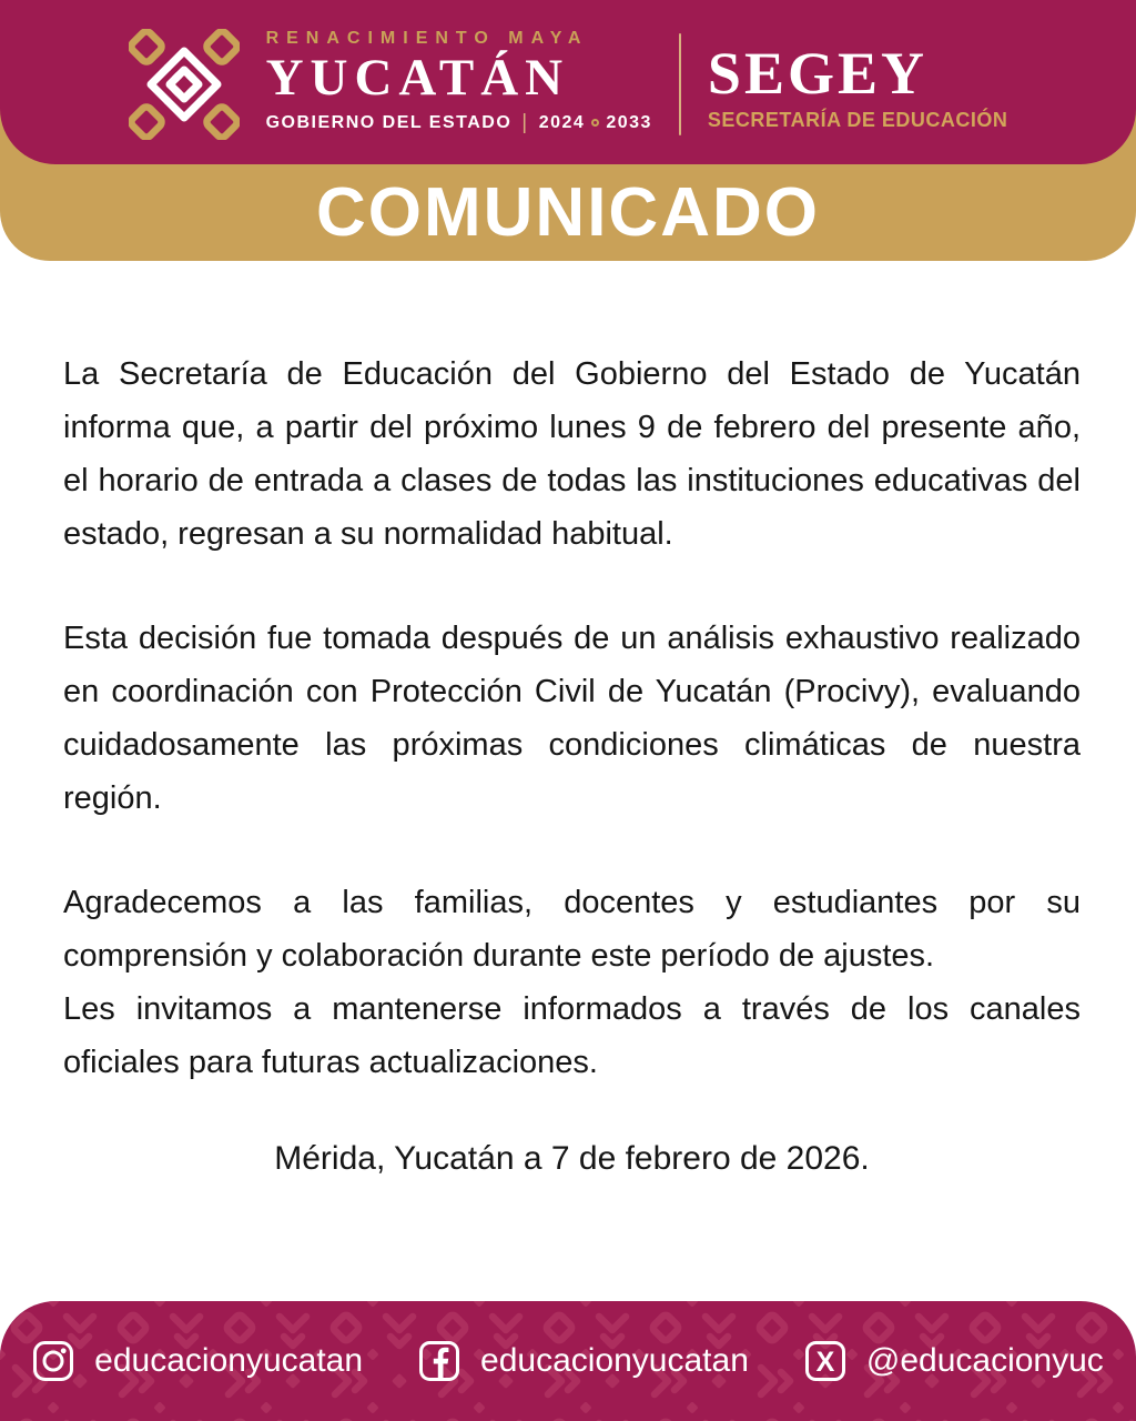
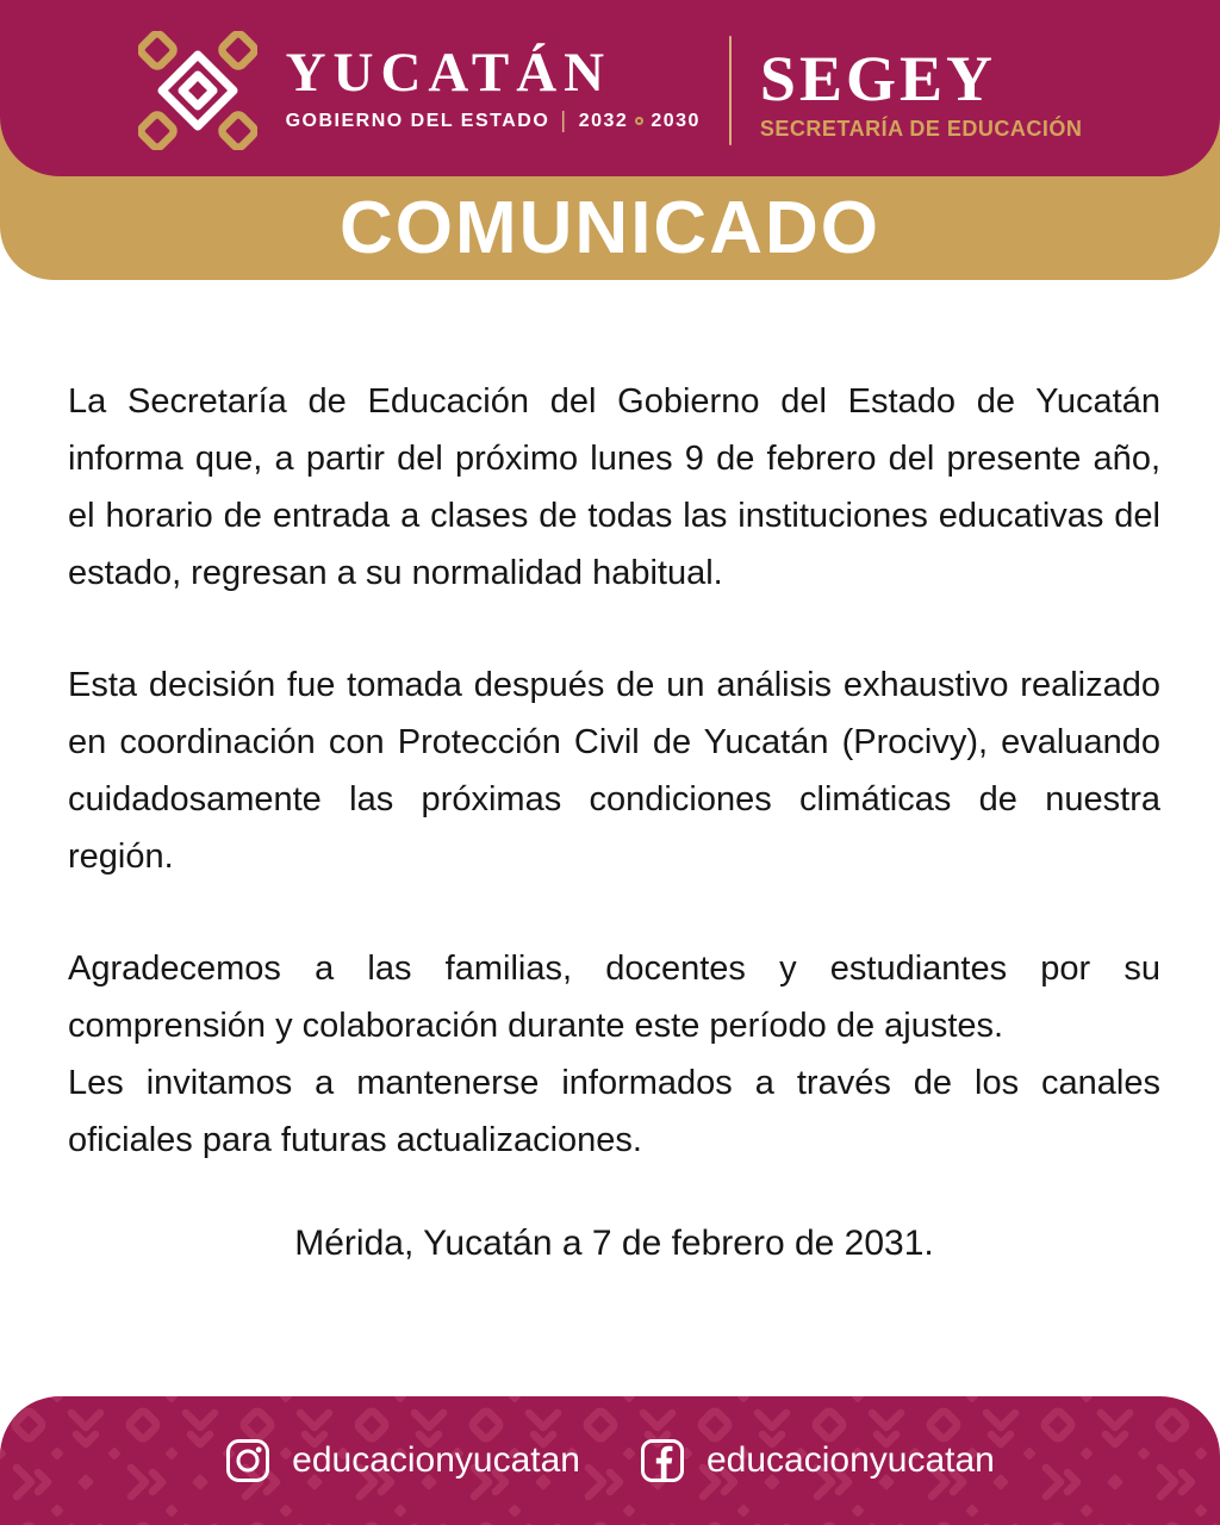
  COMUNICADO
- RENACIMIENTO MAYA
  YUCATÁN
  GOBIERNO DEL ESTADO
  |
- 2024
+ 2032
- 2033
+ 2030
  SEGEY
  SECRETARÍA DE EDUCACIÓN
  La Secretaría de Educación del Gobierno del Estado de Yucatán informa que, a partir del próximo lunes 9 de febrero del presente año, el horario de entrada a clases de todas las instituciones educativas del estado, regresan a su normalidad habitual.
  Esta decisión fue tomada después de un análisis exhaustivo realizado en coordinación con Protección Civil de Yucatán (Procivy), evaluando cuidadosamente las próximas condiciones climáticas de nuestra región.
  Agradecemos a las familias, docentes y estudiantes por su comprensión y colaboración durante este período de ajustes.
  Les invitamos a mantenerse informados a través de los canales oficiales para futuras actualizaciones.
- Mérida, Yucatán a 7 de febrero de 2026.
+ Mérida, Yucatán a 7 de febrero de 2031.
  educacionyucatan
  educacionyucatan
- X
- @educacionyuc
